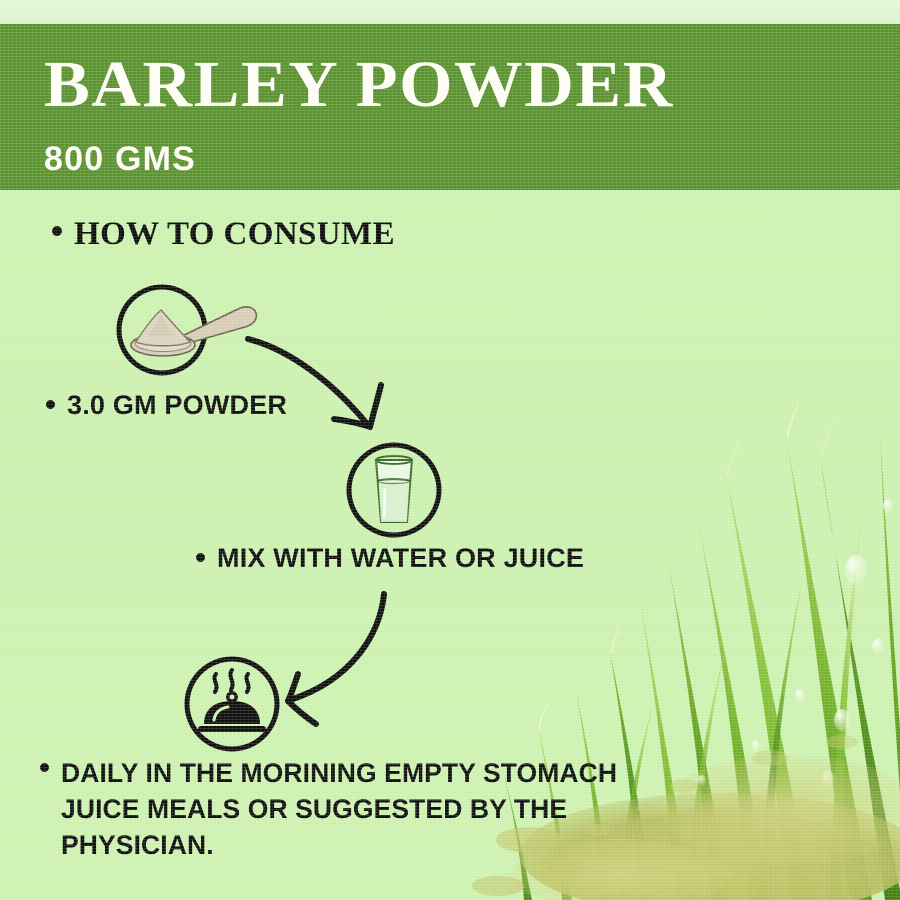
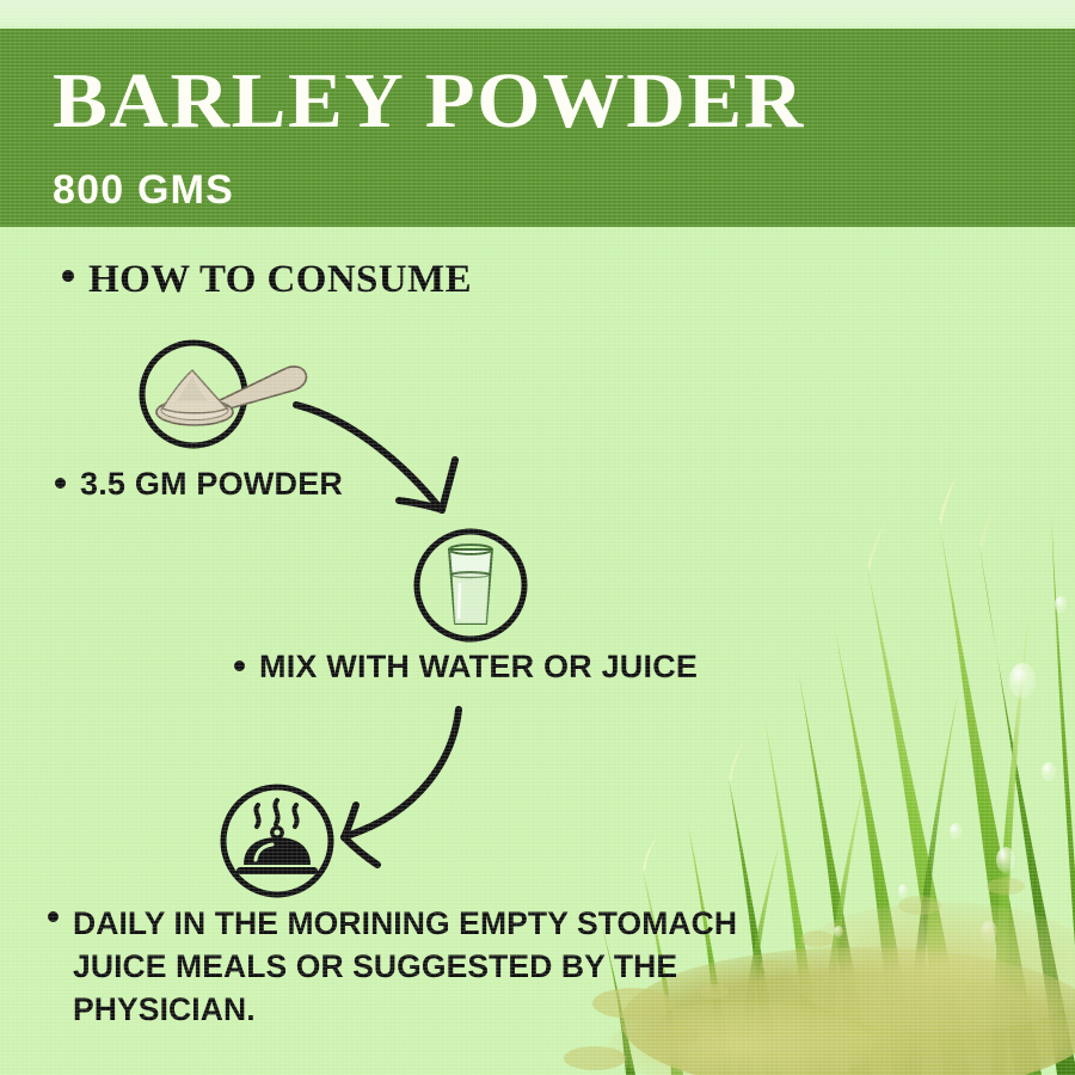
  BARLEY POWDER
  800 GMS
  HOW TO CONSUME
- 3.0 GM POWDER
+ 3.5 GM POWDER
  MIX WITH WATER OR JUICE
  DAILY IN THE MORINING EMPTY STOMACH JUICE MEALS OR SUGGESTED BY THE PHYSICIAN.
